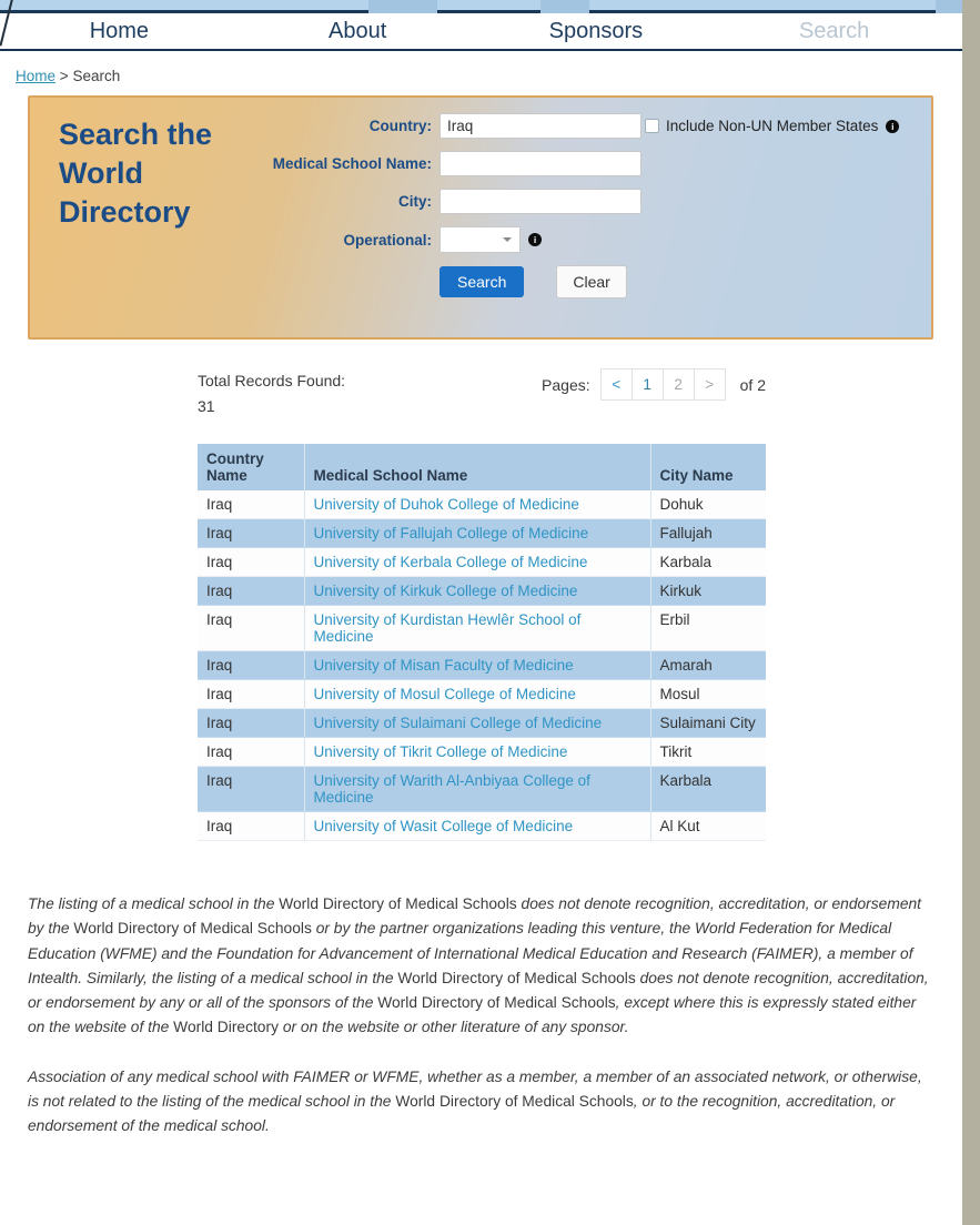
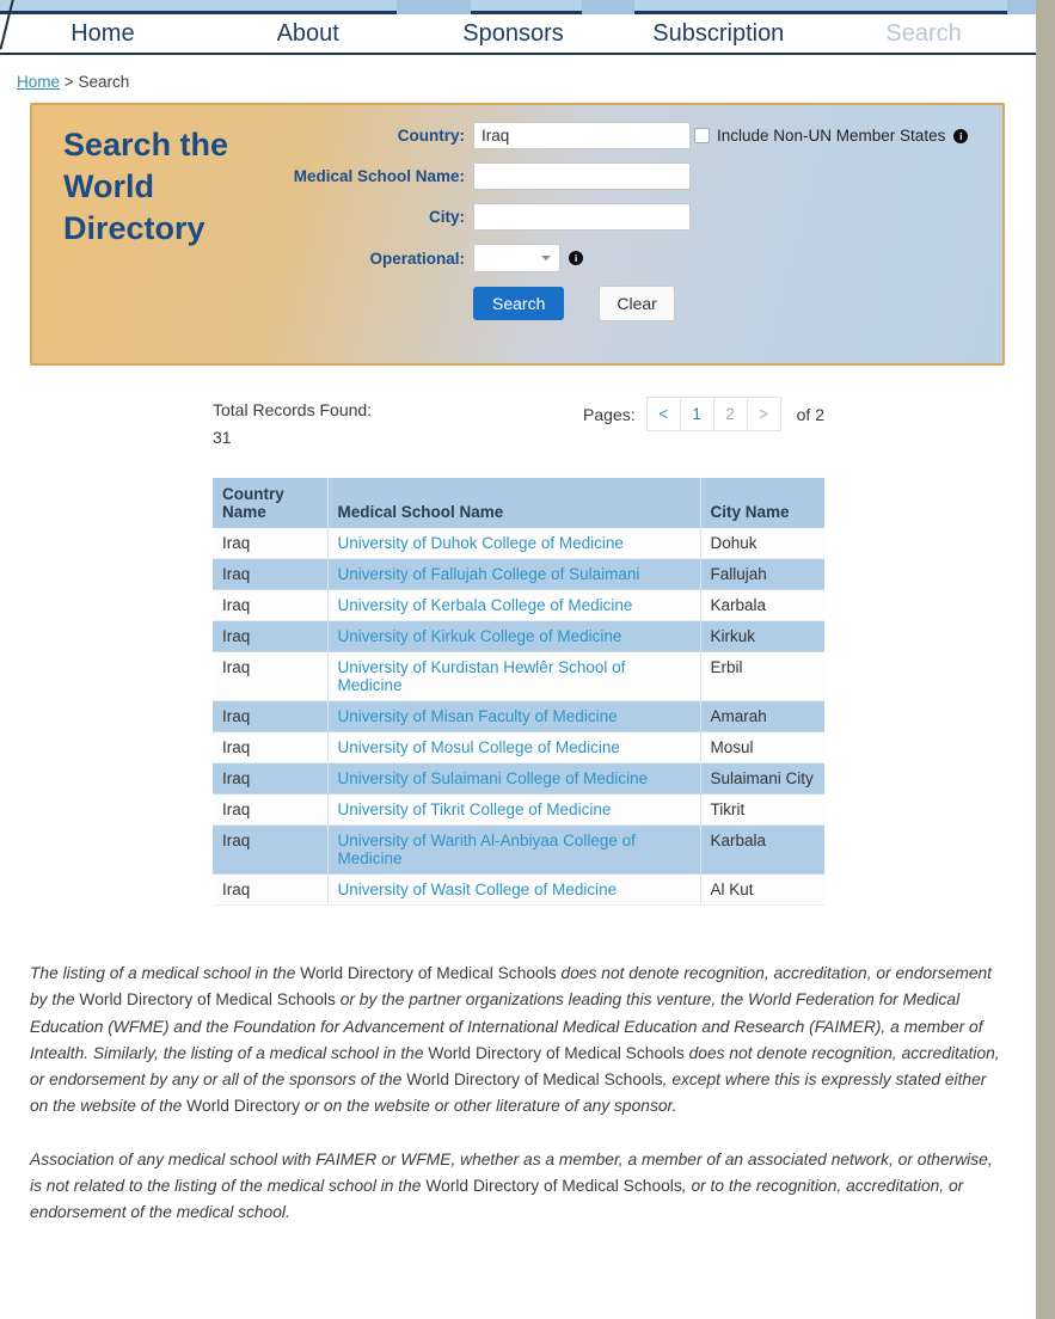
  Home
  About
  Sponsors
+ Subscription
  Search
  Home > Search
  Search the World Directory
  Country:
  Iraq
  Include Non-UN Member States
  i
  Medical School Name:
  City:
  Operational:
  i
  Search
  Clear
  Total Records Found:
  31
  Pages:
  <
  1
  2
  >
  of 2
  Country Name	Medical School Name	City Name
  Iraq	University of Duhok College of Medicine	Dohuk
- Iraq	University of Fallujah College of Medicine	Fallujah
+ Iraq	University of Fallujah College of Sulaimani	Fallujah
  Iraq	University of Kerbala College of Medicine	Karbala
  Iraq	University of Kirkuk College of Medicine	Kirkuk
  Iraq	University of Kurdistan Hewlêr School of Medicine	Erbil
  Iraq	University of Misan Faculty of Medicine	Amarah
  Iraq	University of Mosul College of Medicine	Mosul
  Iraq	University of Sulaimani College of Medicine	Sulaimani City
  Iraq	University of Tikrit College of Medicine	Tikrit
  Iraq	University of Warith Al-Anbiyaa College of Medicine	Karbala
  Iraq	University of Wasit College of Medicine	Al Kut
  The listing of a medical school in the World Directory of Medical Schools does not denote recognition, accreditation, or endorsement by the World Directory of Medical Schools or by the partner organizations leading this venture, the World Federation for Medical Education (WFME) and the Foundation for Advancement of International Medical Education and Research (FAIMER), a member of Intealth. Similarly, the listing of a medical school in the World Directory of Medical Schools does not denote recognition, accreditation, or endorsement by any or all of the sponsors of the World Directory of Medical Schools, except where this is expressly stated either on the website of the World Directory or on the website or other literature of any sponsor.
  Association of any medical school with FAIMER or WFME, whether as a member, a member of an associated network, or otherwise, is not related to the listing of the medical school in the World Directory of Medical Schools, or to the recognition, accreditation, or endorsement of the medical school.
